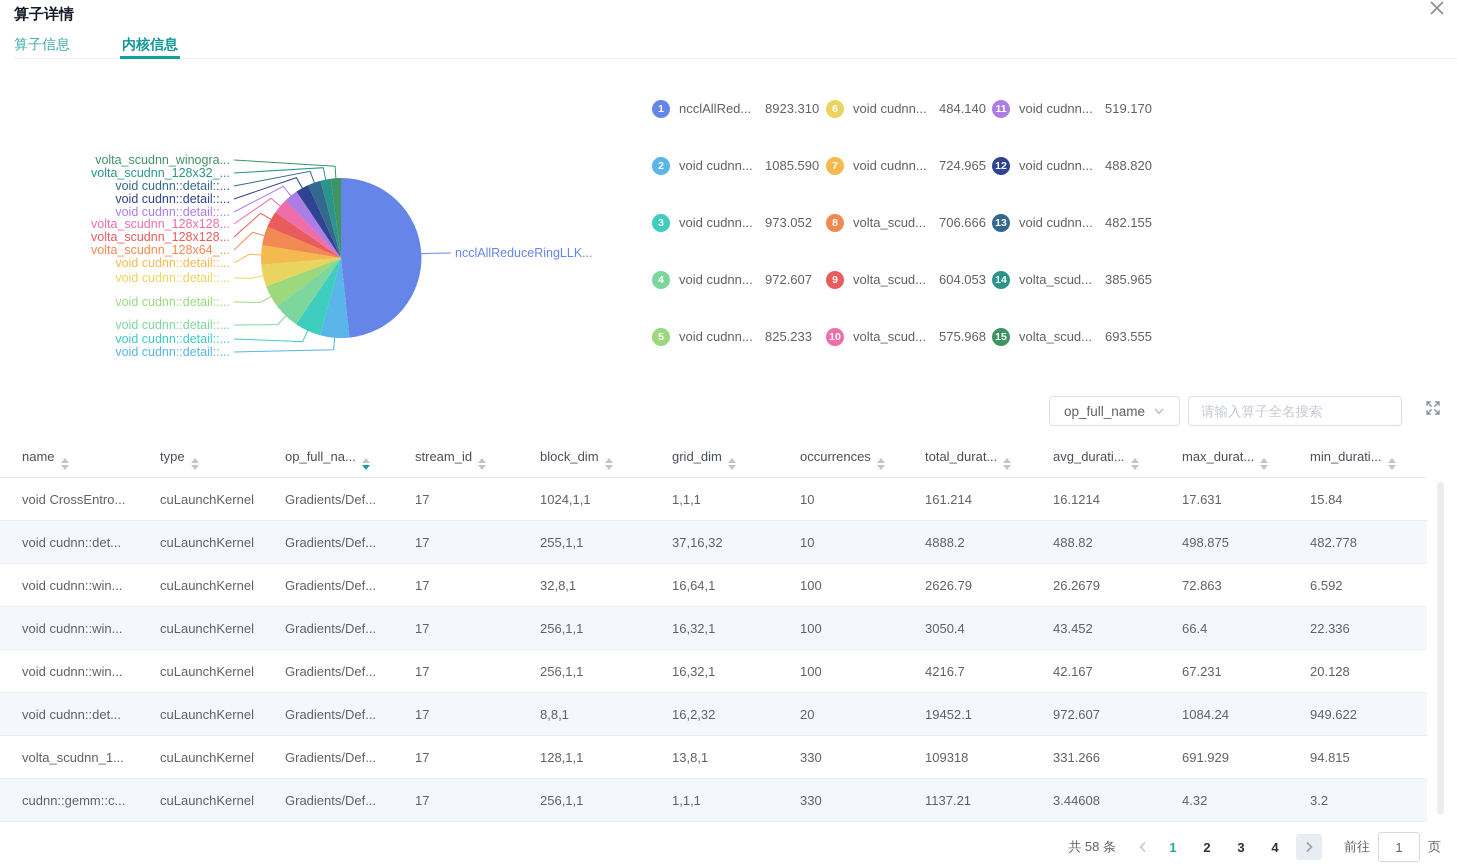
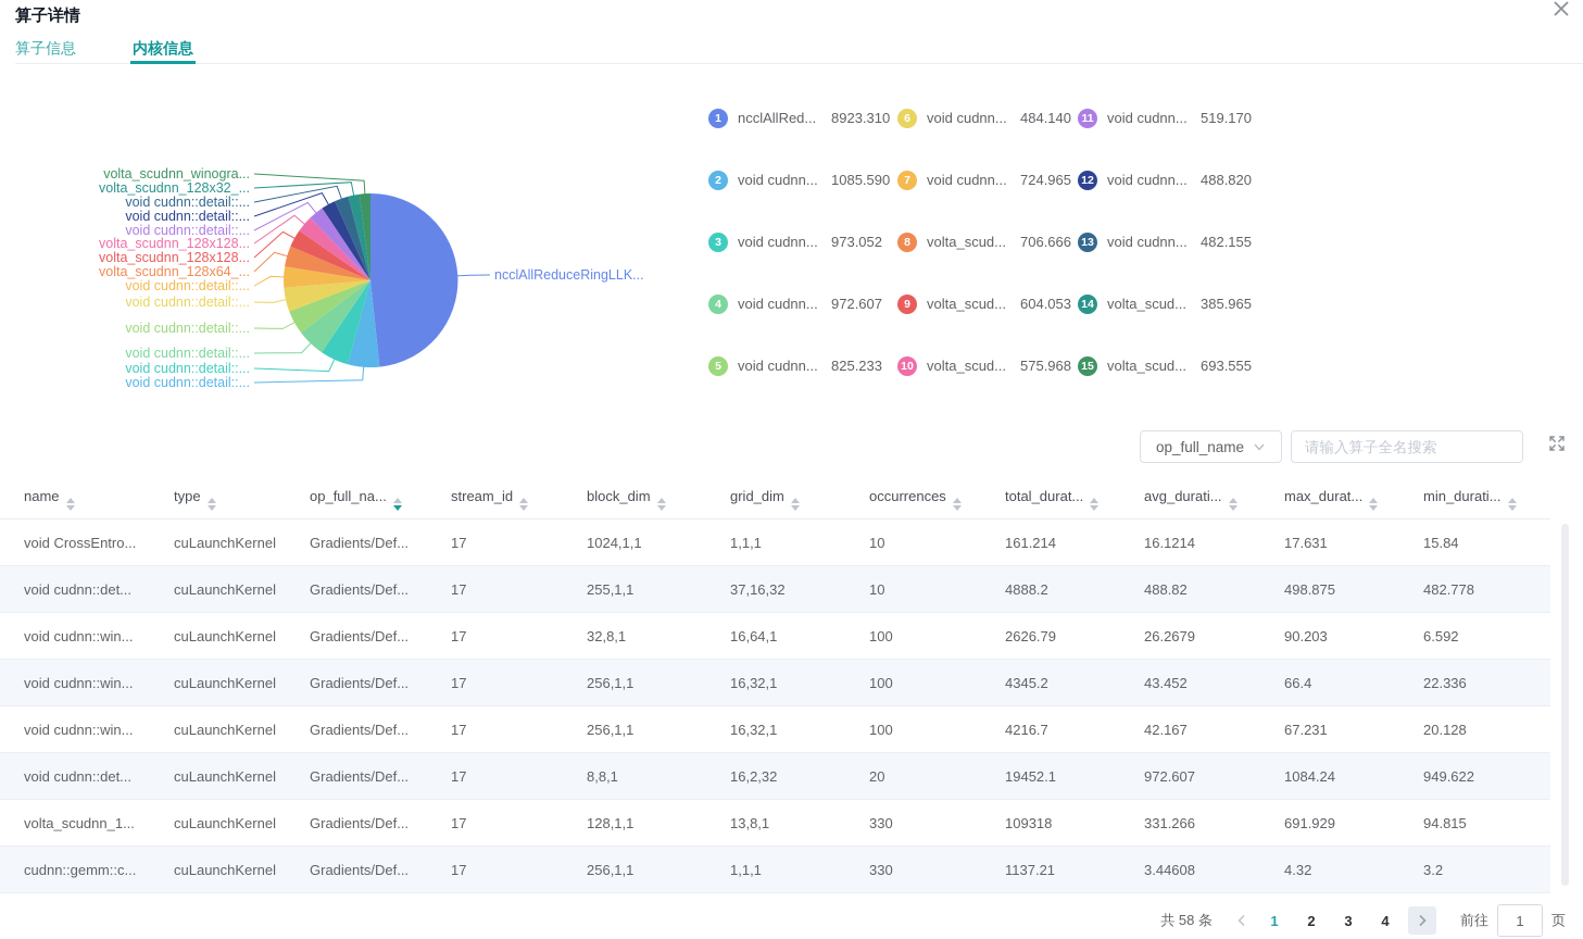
  算子详情
  算子信息
  内核信息
  ncclAllReduceRingLLK...
  void cudnn::detail::...
  void cudnn::detail::...
  void cudnn::detail::...
  void cudnn::detail::...
  void cudnn::detail::...
  void cudnn::detail::...
  volta_scudnn_128x64_...
  volta_scudnn_128x128...
  volta_scudnn_128x128...
  void cudnn::detail::...
  void cudnn::detail::...
  void cudnn::detail::...
  volta_scudnn_128x32_...
  volta_scudnn_winogra...
  1
  ncclAllRed...
  8923.310
  2
  void cudnn...
  1085.590
  3
  void cudnn...
  973.052
  4
  void cudnn...
  972.607
  5
  void cudnn...
  825.233
  6
  void cudnn...
  484.140
  7
  void cudnn...
  724.965
  8
  volta_scud...
  706.666
  9
  volta_scud...
  604.053
  10
  volta_scud...
  575.968
  11
  void cudnn...
  519.170
  12
  void cudnn...
  488.820
  13
  void cudnn...
  482.155
  14
  volta_scud...
  385.965
  15
  volta_scud...
  693.555
  op_full_name
  请输入算子全名搜索
  name	type	op_full_na...	stream_id	block_dim	grid_dim	occurrences	total_durat...	avg_durati...	max_durat...	min_durati...
  void CrossEntro...	cuLaunchKernel	Gradients/Def...	17	1024,1,1	1,1,1	10	161.214	16.1214	17.631	15.84
  void cudnn::det...	cuLaunchKernel	Gradients/Def...	17	255,1,1	37,16,32	10	4888.2	488.82	498.875	482.778
- void cudnn::win...	cuLaunchKernel	Gradients/Def...	17	32,8,1	16,64,1	100	2626.79	26.2679	72.863	6.592
+ void cudnn::win...	cuLaunchKernel	Gradients/Def...	17	32,8,1	16,64,1	100	2626.79	26.2679	90.203	6.592
- void cudnn::win...	cuLaunchKernel	Gradients/Def...	17	256,1,1	16,32,1	100	3050.4	43.452	66.4	22.336
+ void cudnn::win...	cuLaunchKernel	Gradients/Def...	17	256,1,1	16,32,1	100	4345.2	43.452	66.4	22.336
  void cudnn::win...	cuLaunchKernel	Gradients/Def...	17	256,1,1	16,32,1	100	4216.7	42.167	67.231	20.128
  void cudnn::det...	cuLaunchKernel	Gradients/Def...	17	8,8,1	16,2,32	20	19452.1	972.607	1084.24	949.622
  volta_scudnn_1...	cuLaunchKernel	Gradients/Def...	17	128,1,1	13,8,1	330	109318	331.266	691.929	94.815
  cudnn::gemm::c...	cuLaunchKernel	Gradients/Def...	17	256,1,1	1,1,1	330	1137.21	3.44608	4.32	3.2
  共 58 条
  1
  2
  3
  4
  前往
  1
  页
